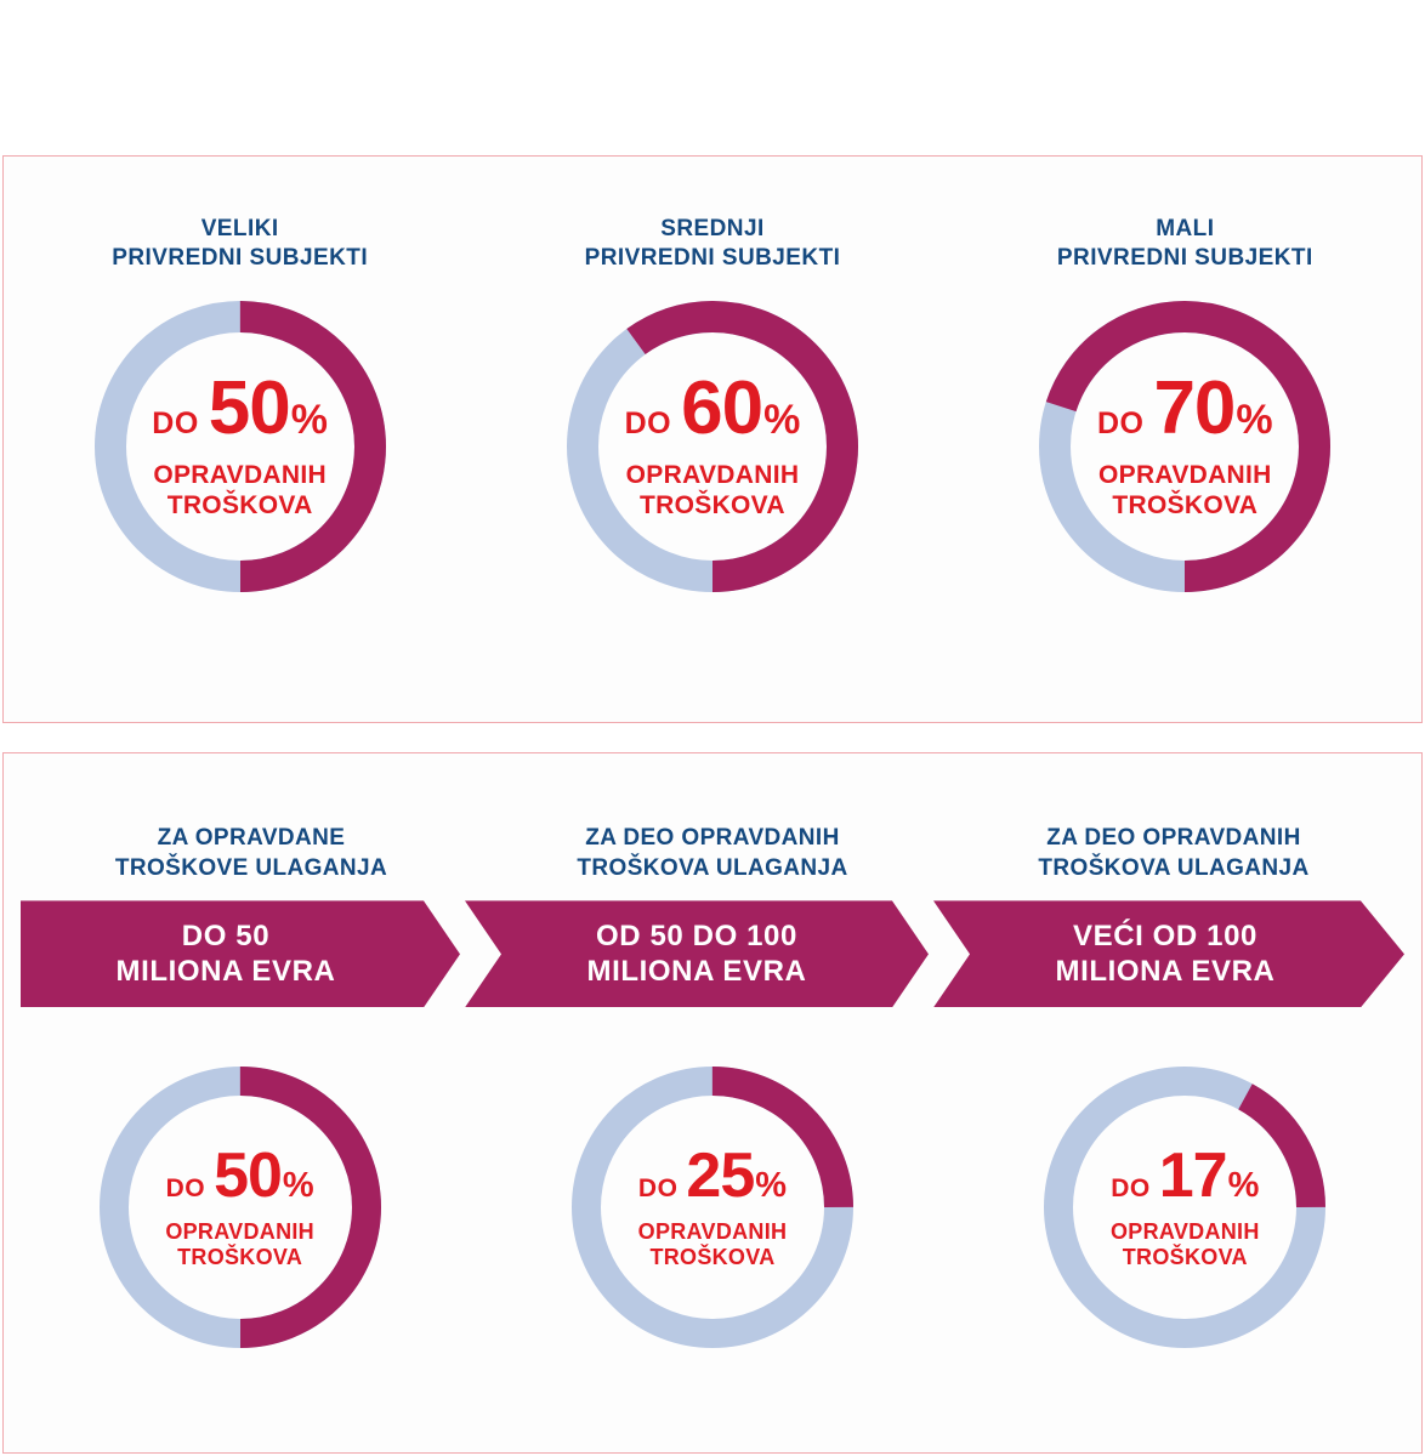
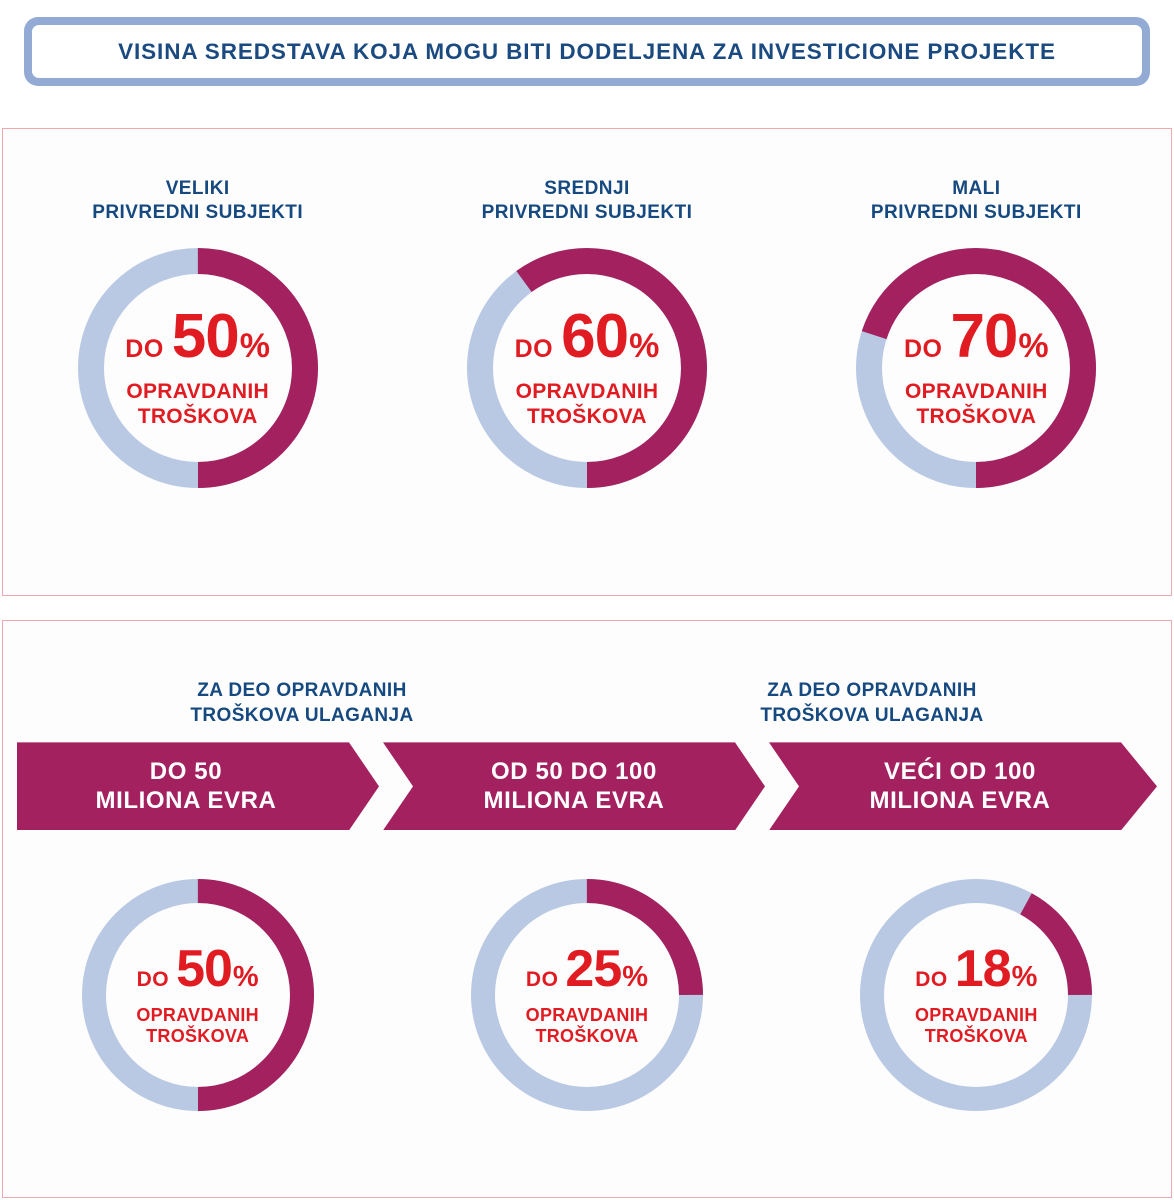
+ VISINA SREDSTAVA KOJA MOGU BITI DODELJENA ZA INVESTICIONE PROJEKTE
  VELIKI
  PRIVREDNI SUBJEKTI
  DO
  50
  %
  OPRAVDANIH
  TROŠKOVA
  SREDNJI
  PRIVREDNI SUBJEKTI
  DO
  60
  %
  OPRAVDANIH
  TROŠKOVA
  MALI
  PRIVREDNI SUBJEKTI
  DO
  70
  %
  OPRAVDANIH
  TROŠKOVA
- ZA OPRAVDANE
- TROŠKOVE ULAGANJA
  ZA DEO OPRAVDANIH
  TROŠKOVA ULAGANJA
  ZA DEO OPRAVDANIH
  TROŠKOVA ULAGANJA
  DO 50
  MILIONA EVRA
  OD 50 DO 100
  MILIONA EVRA
  VEĆI OD 100
  MILIONA EVRA
  DO
  50
  %
  OPRAVDANIH
  TROŠKOVA
  DO
  25
  %
  OPRAVDANIH
  TROŠKOVA
  DO
- 17
+ 18
  %
  OPRAVDANIH
  TROŠKOVA
